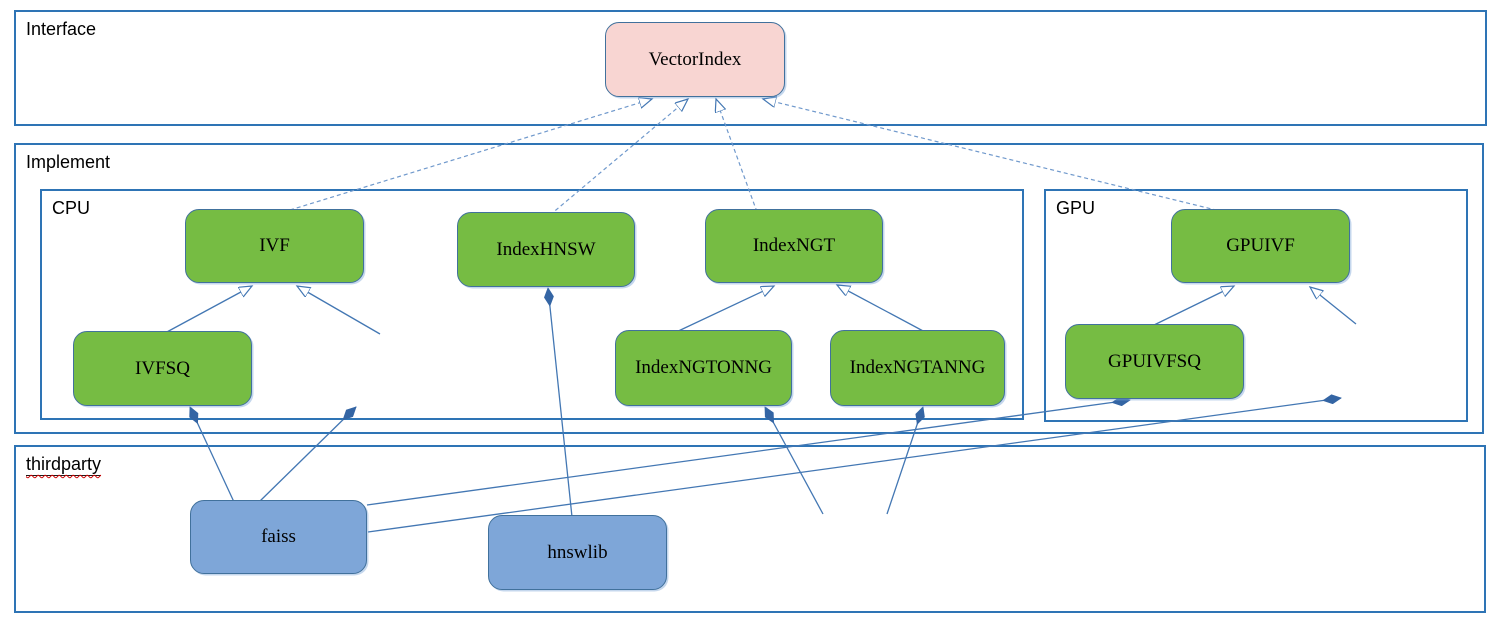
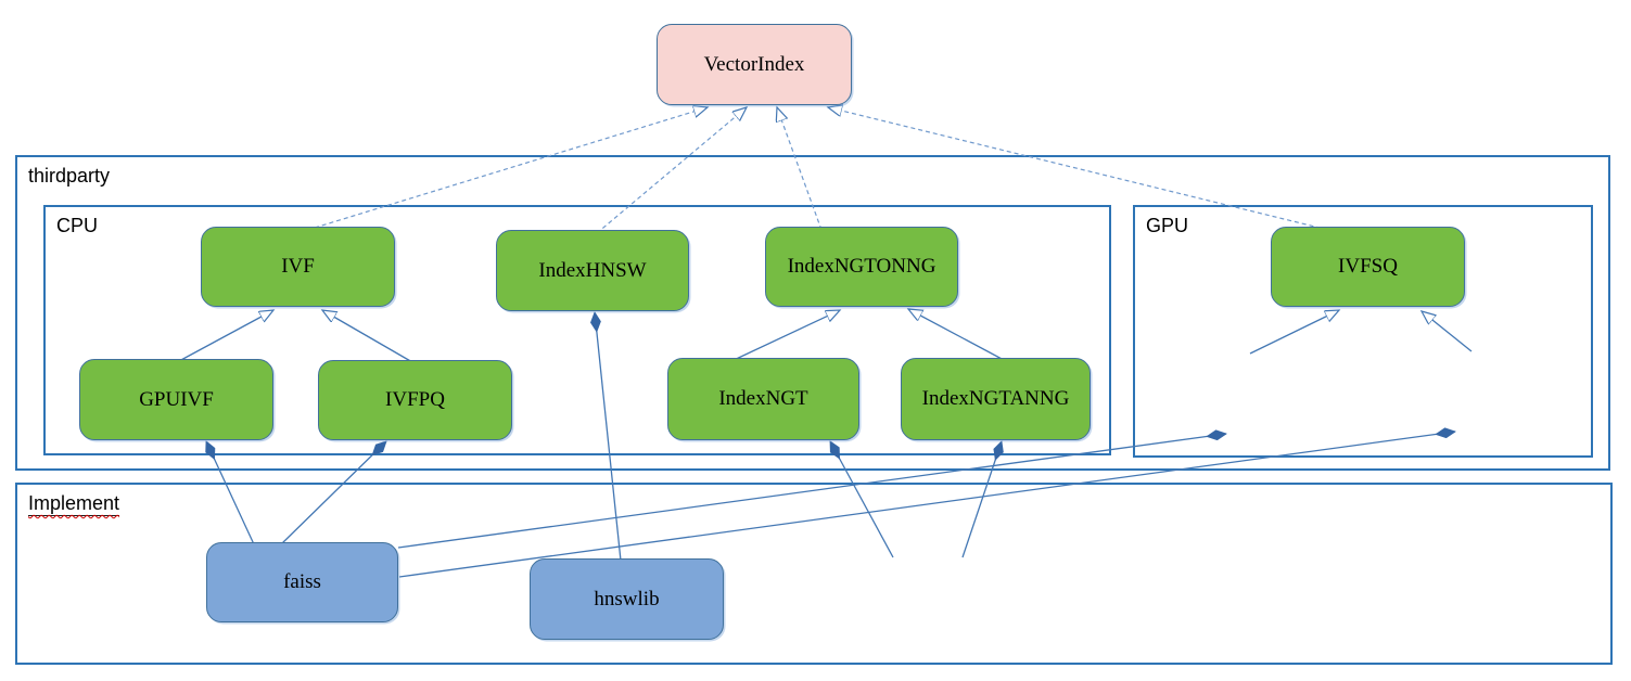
- Interface
- Implement
+ thirdparty
  CPU
  GPU
- thirdparty
+ Implement
  VectorIndex
  IVF
  IndexHNSW
- IndexNGT
+ IndexNGTONNG
- IVFSQ
+ GPUIVF
+ IVFPQ
- IndexNGTONNG
+ IndexNGT
  IndexNGTANNG
- GPUIVF
+ IVFSQ
- GPUIVFSQ
  faiss
  hnswlib
